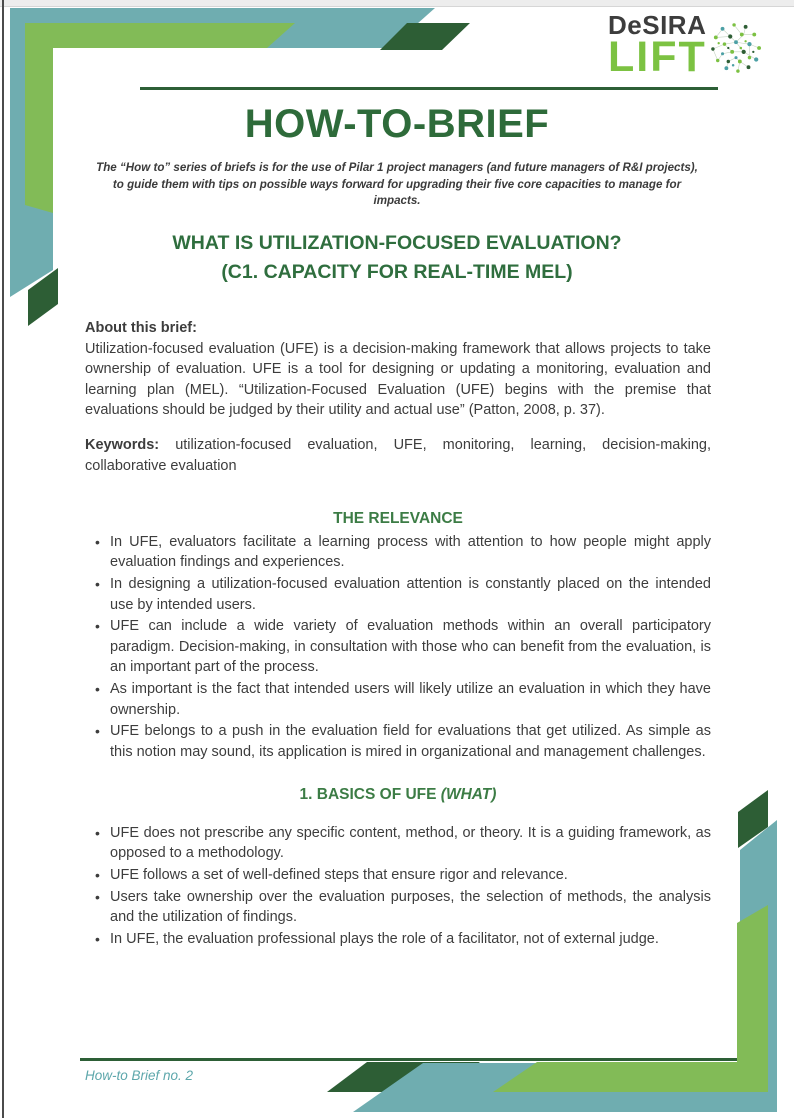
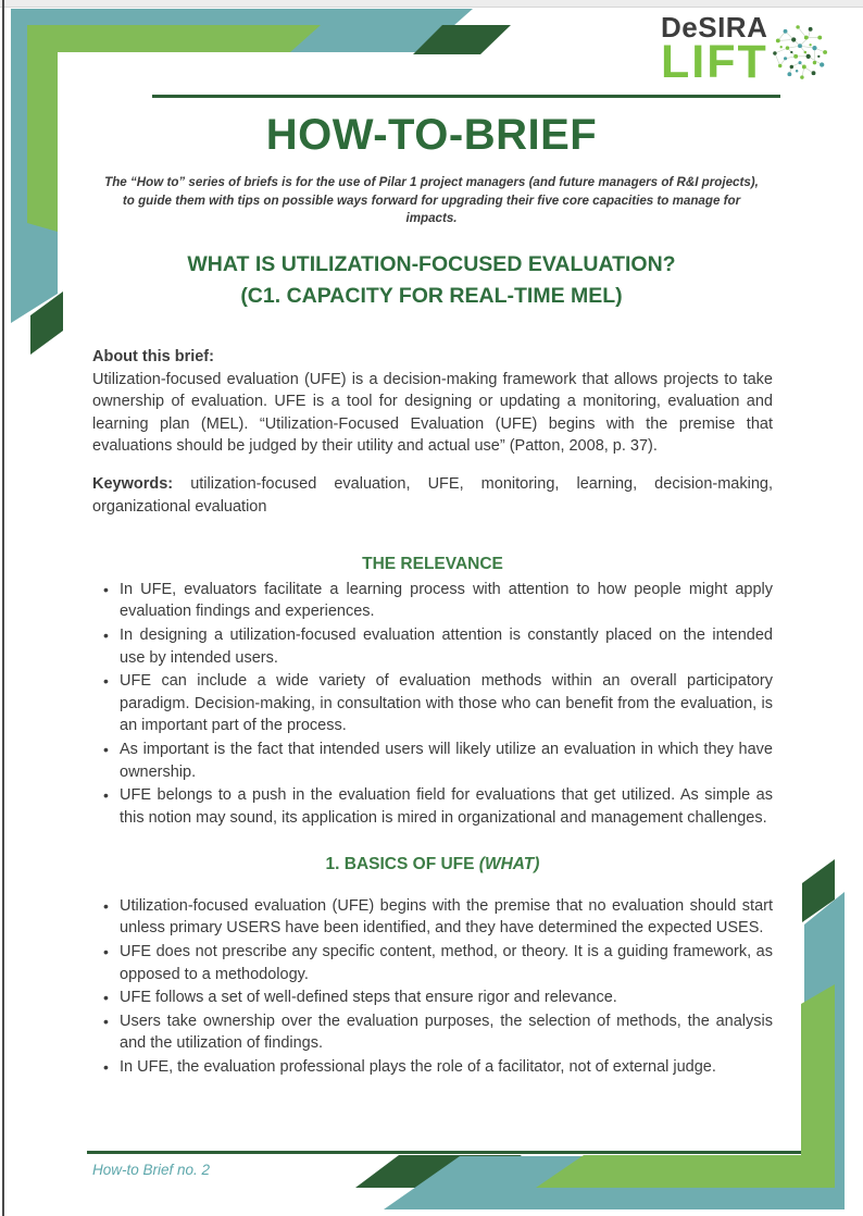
  DeSIRA
  LIFT
  HOW-TO-BRIEF
  The “How to” series of briefs is for the use of Pilar 1 project managers (and future managers of R&I projects), to guide them with tips on possible ways forward for upgrading their five core capacities to manage for impacts.
  WHAT IS UTILIZATION-FOCUSED EVALUATION?
  (C1. CAPACITY FOR REAL-TIME MEL)
  About this brief:
  Utilization-focused evaluation (UFE) is a decision-making framework that allows projects to take ownership of evaluation. UFE is a tool for designing or updating a monitoring, evaluation and learning plan (MEL). “Utilization-Focused Evaluation (UFE) begins with the premise that evaluations should be judged by their utility and actual use” (Patton, 2008, p. 37).
- Keywords: utilization-focused evaluation, UFE, monitoring, learning, decision-making, collaborative evaluation
+ Keywords: utilization-focused evaluation, UFE, monitoring, learning, decision-making, organizational evaluation
  THE RELEVANCE
  In UFE, evaluators facilitate a learning process with attention to how people might apply evaluation findings and experiences.
  In designing a utilization-focused evaluation attention is constantly placed on the intended use by intended users.
  UFE can include a wide variety of evaluation methods within an overall participatory paradigm. Decision-making, in consultation with those who can benefit from the evaluation, is an important part of the process.
  As important is the fact that intended users will likely utilize an evaluation in which they have ownership.
  UFE belongs to a push in the evaluation field for evaluations that get utilized. As simple as this notion may sound, its application is mired in organizational and management challenges.
  1. BASICS OF UFE (WHAT)
+ Utilization-focused evaluation (UFE) begins with the premise that no evaluation should start unless primary USERS have been identified, and they have determined the expected USES.
  UFE does not prescribe any specific content, method, or theory. It is a guiding framework, as opposed to a methodology.
  UFE follows a set of well-defined steps that ensure rigor and relevance.
  Users take ownership over the evaluation purposes, the selection of methods, the analysis and the utilization of findings.
  In UFE, the evaluation professional plays the role of a facilitator, not of external judge.
  How-to Brief no. 2
